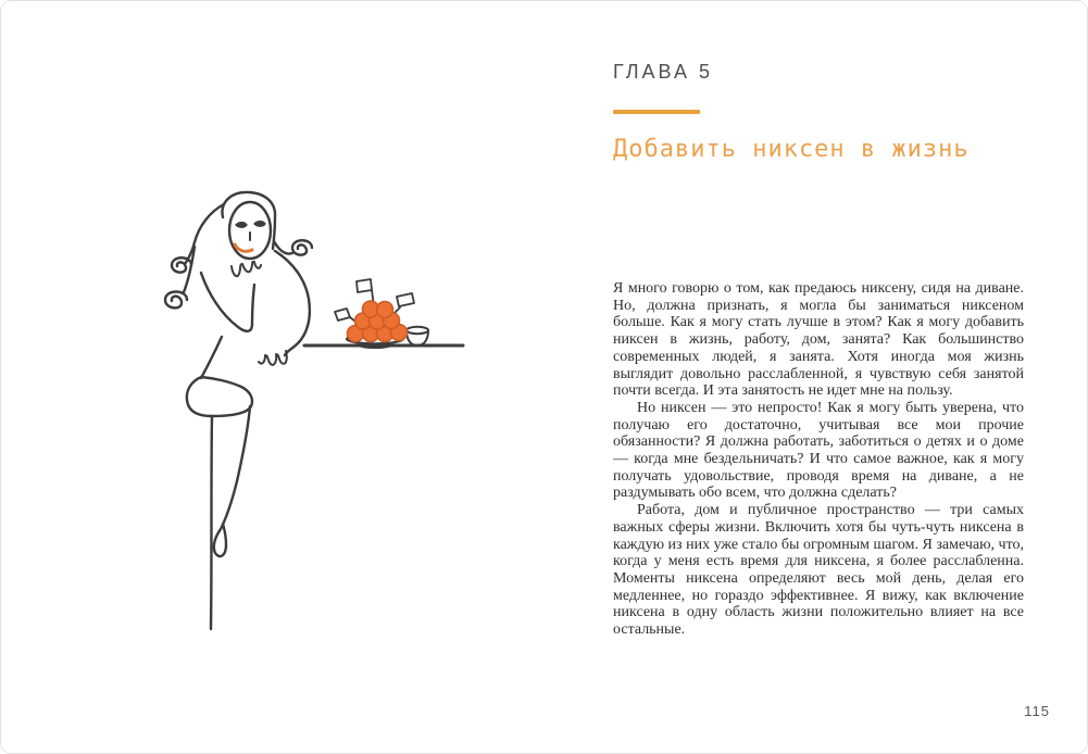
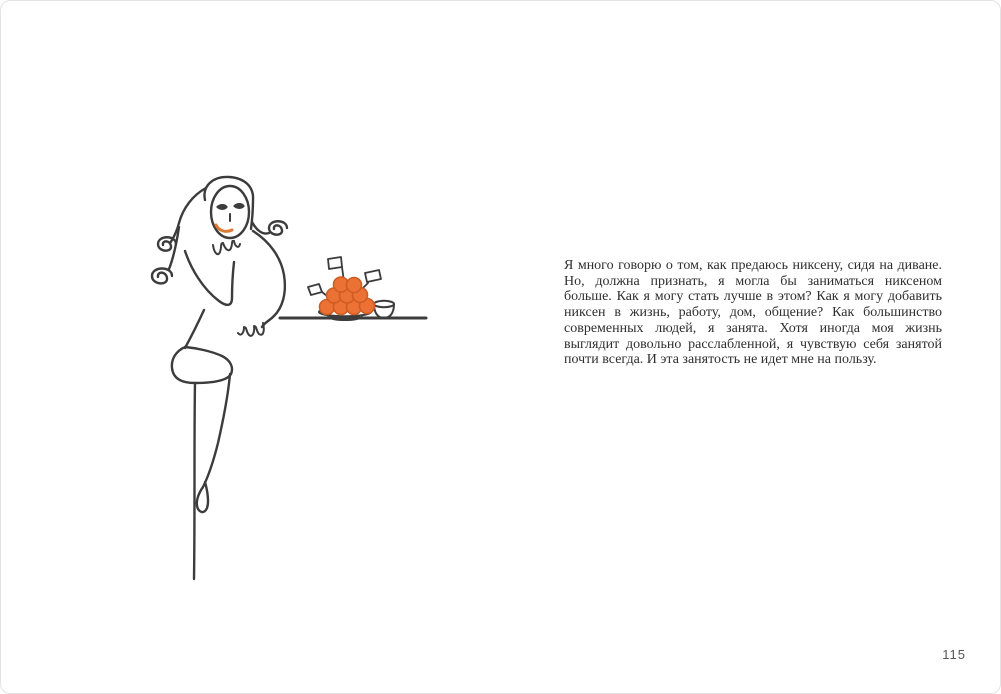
- ГЛАВА 5
- Добавить никсен в жизнь
- Я много говорю о том, как предаюсь никсену, сидя на диване. Но, должна признать, я могла бы заниматься никсеном больше. Как я могу стать лучше в этом? Как я могу добавить никсен в жизнь, работу, дом, занята? Как большинство современных людей, я занята. Хотя иногда моя жизнь выглядит довольно расслабленной, я чувствую себя занятой почти всегда. И эта занятость не идет мне на пользу.
+ Я много говорю о том, как предаюсь никсену, сидя на диване. Но, должна признать, я могла бы заниматься никсеном больше. Как я могу стать лучше в этом? Как я могу добавить никсен в жизнь, работу, дом, общение? Как большинство современных людей, я занята. Хотя иногда моя жизнь выглядит довольно расслабленной, я чувствую себя занятой почти всегда. И эта занятость не идет мне на пользу.
- Но никсен — это непросто! Как я могу быть уверена, что получаю его достаточно, учитывая все мои прочие обязанности? Я должна работать, заботиться о детях и о доме — когда мне бездельничать? И что самое важное, как я могу получать удовольствие, проводя время на диване, а не раздумывать обо всем, что должна сделать?
- Работа, дом и публичное пространство — три самых важных сферы жизни. Включить хотя бы чуть-чуть никсена в каждую из них уже стало бы огромным шагом. Я замечаю, что, когда у меня есть время для никсена, я более расслабленна. Моменты никсена определяют весь мой день, делая его медленнее, но гораздо эффективнее. Я вижу, как включение никсена в одну область жизни положительно влияет на все остальные.
  115
